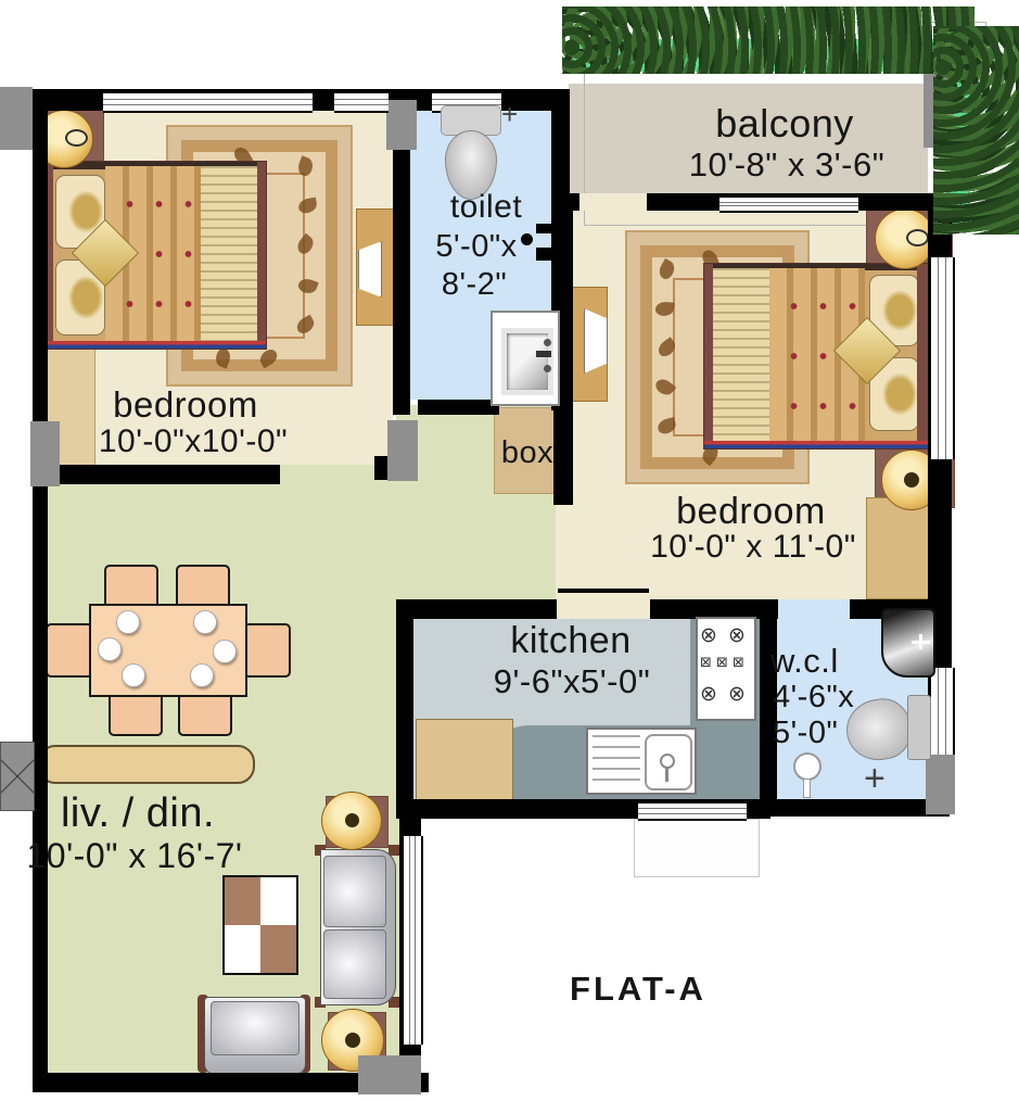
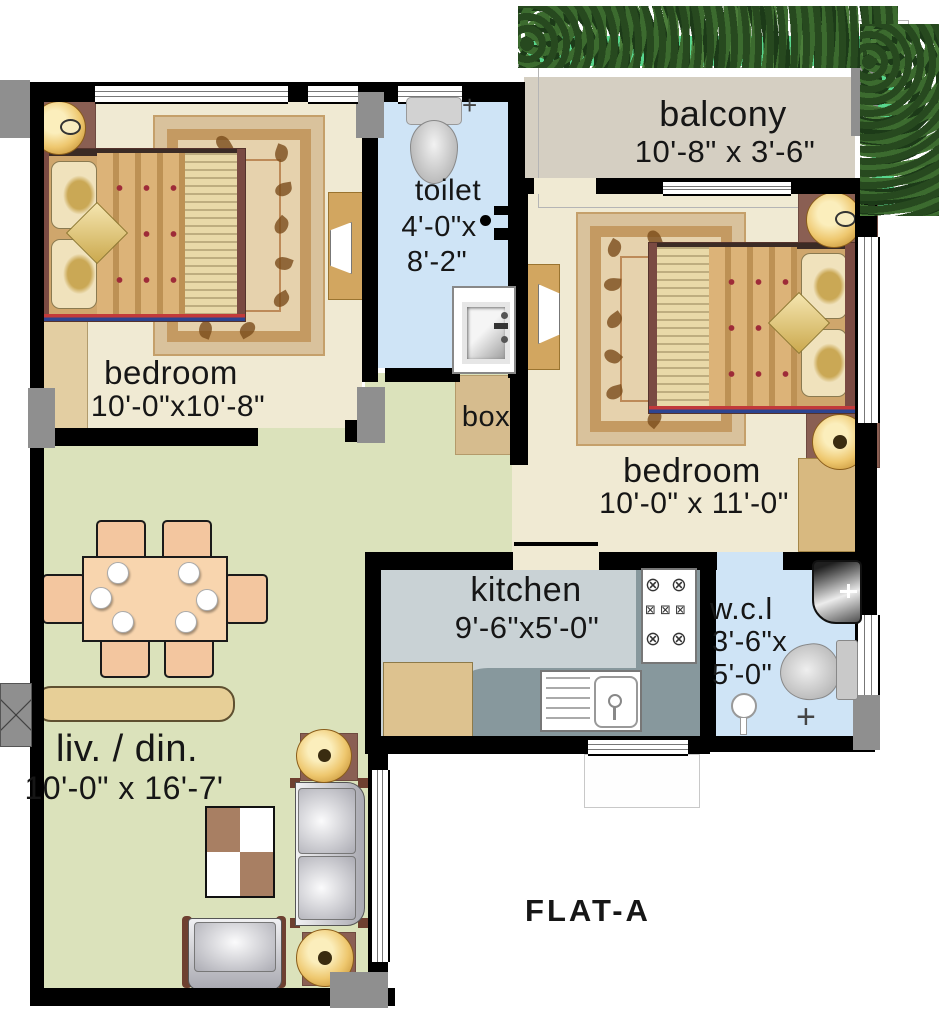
  +
  ⊗
  ⊗
  ⊠
  ⊠
  ⊠
  ⊗
  ⊗
  +
  bedroom
- 10'-0"x10'-0"
+ 10'-0"x10'-8"
  toilet
- 5'-0"x
+ 4'-0"x
  8'-2"
  balcony
  10'-8" x 3'-6"
  bedroom
  10'-0" x 11'-0"
  box
  kitchen
  9'-6"x5'-0"
  w.c.l
- 4'-6"x
+ 3'-6"x
  5'-0"
  liv. / din.
  10'-0" x 16'-7'
  FLAT-A
